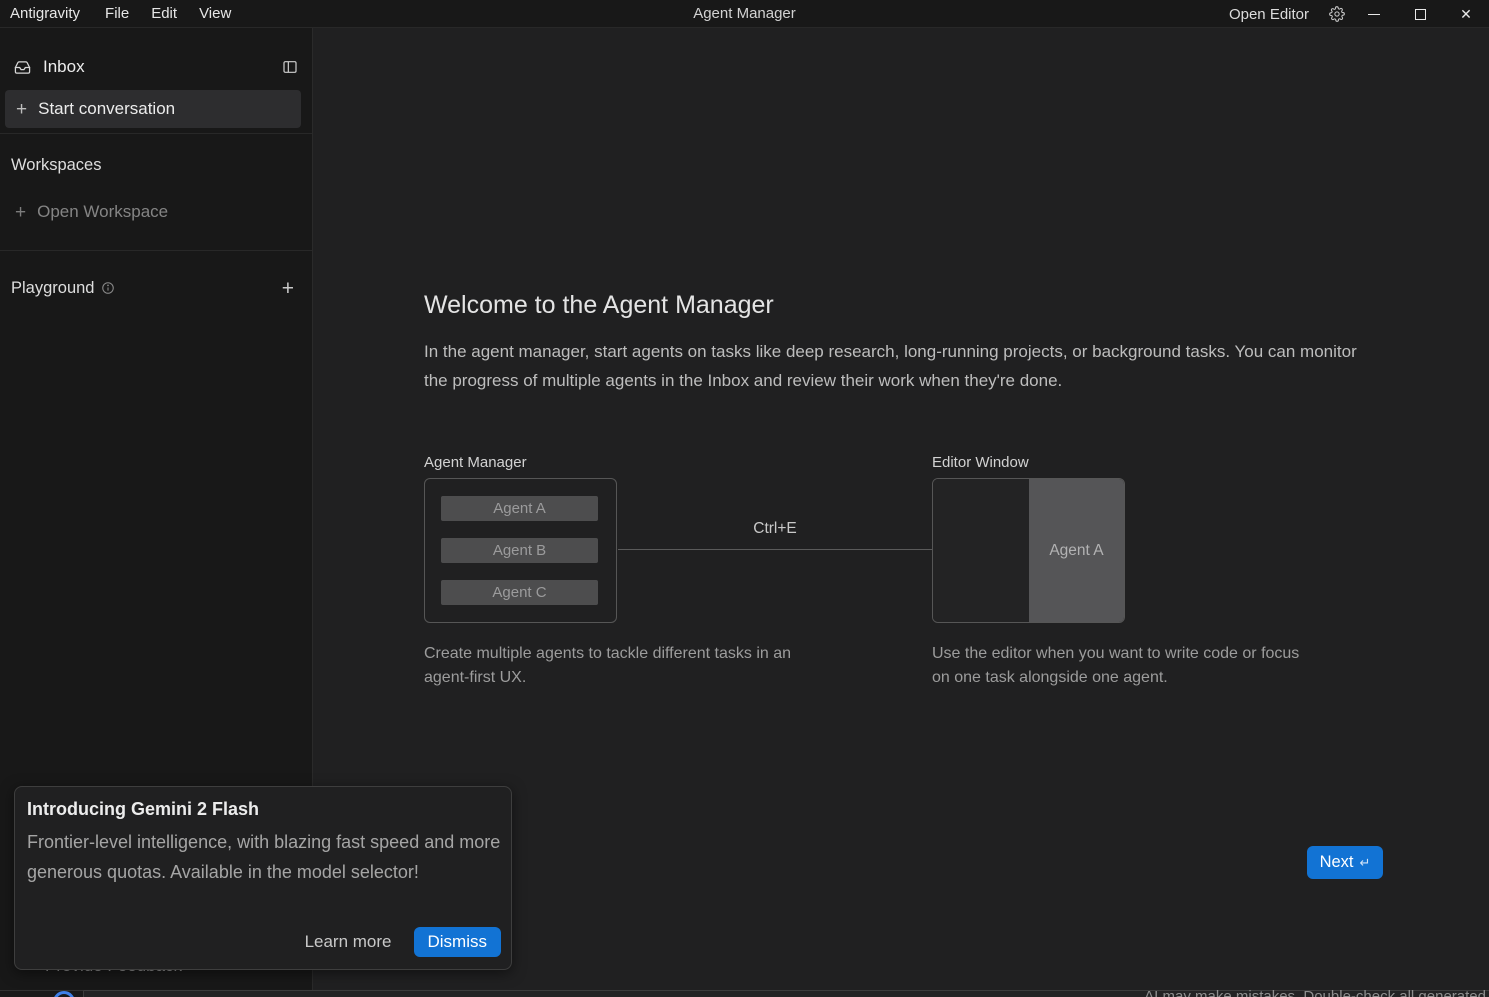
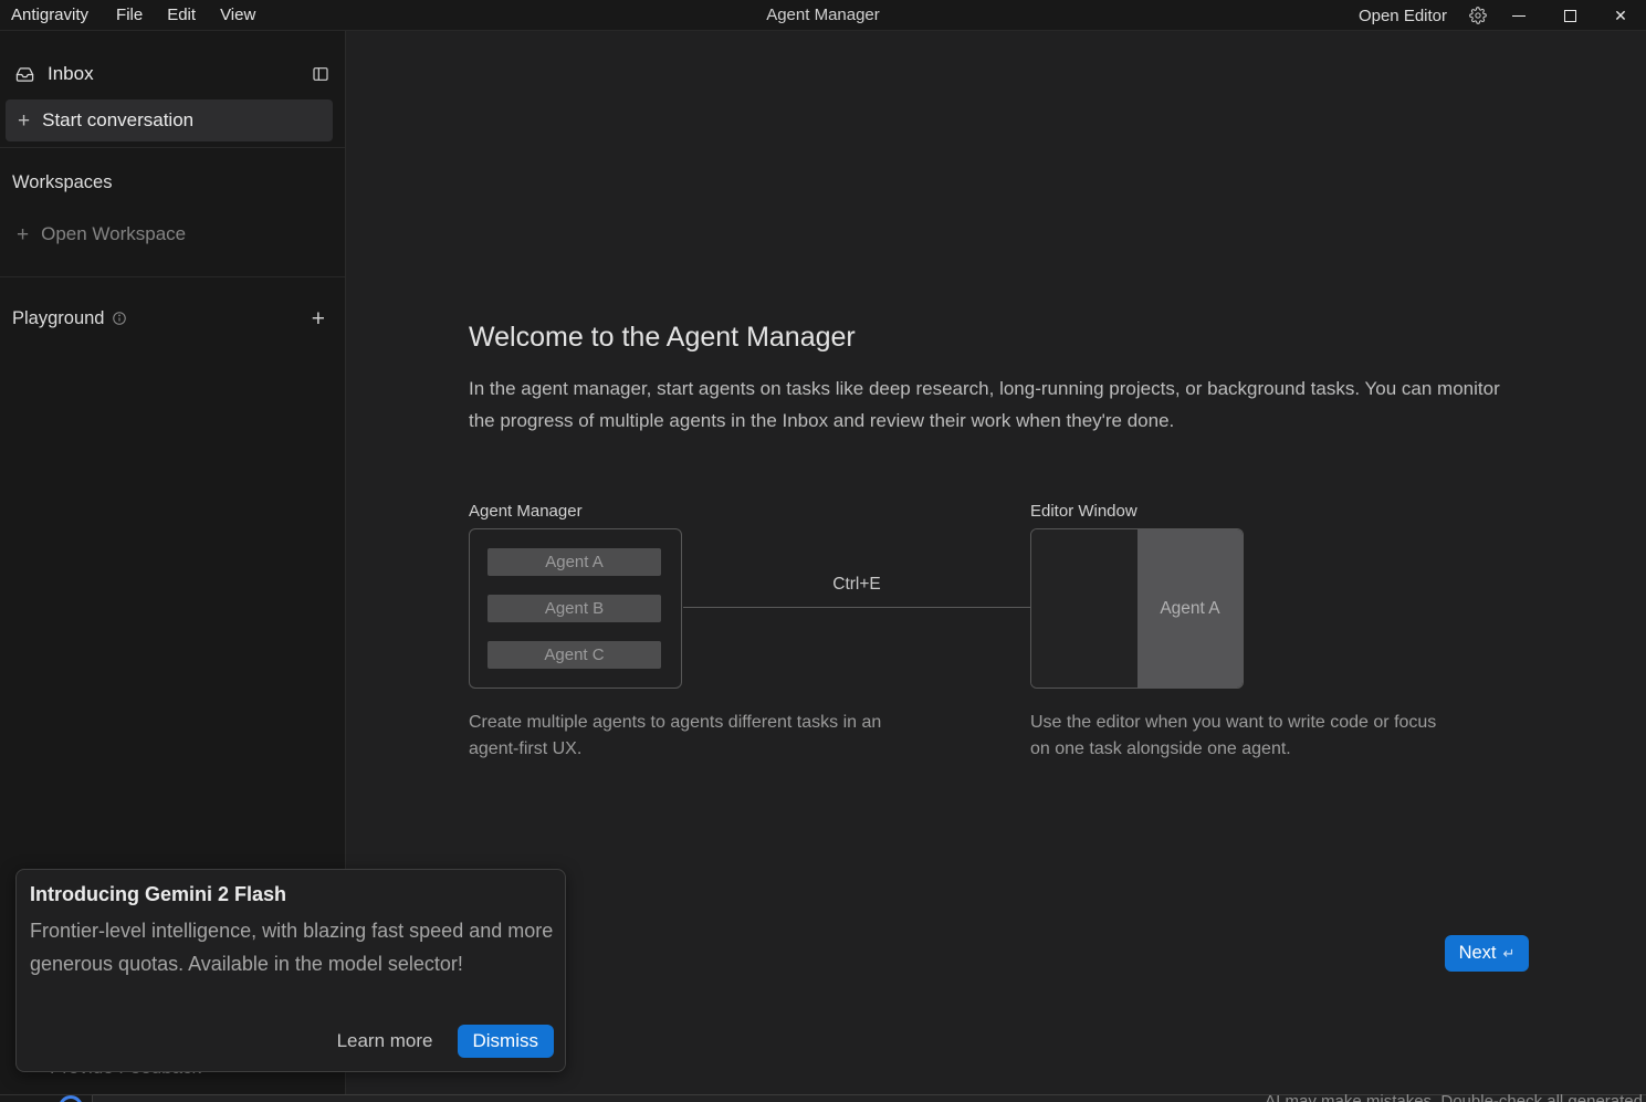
  Antigravity
  File
  Edit
  View
  Agent Manager
  Open Editor
  ✕
  Inbox
  +
  Start conversation
  Workspaces
  +
  Open Workspace
  Playground
  +
  Welcome to the Agent Manager
  In the agent manager, start agents on tasks like deep research, long-running projects, or background tasks. You can monitor the progress of multiple agents in the Inbox and review their work when they're done.
  Agent Manager
  Editor Window
  Agent A
  Agent B
  Agent C
  Ctrl+E
  Agent A
- Create multiple agents to tackle different tasks in an agent-first UX.
+ Create multiple agents to agents different tasks in an agent-first UX.
  Use the editor when you want to write code or focus on one task alongside one agent.
  Next
  ↵
  Introducing Gemini 2 Flash
  Frontier-level intelligence, with blazing fast speed and more generous quotas. Available in the model selector!
  Learn more
  Dismiss
